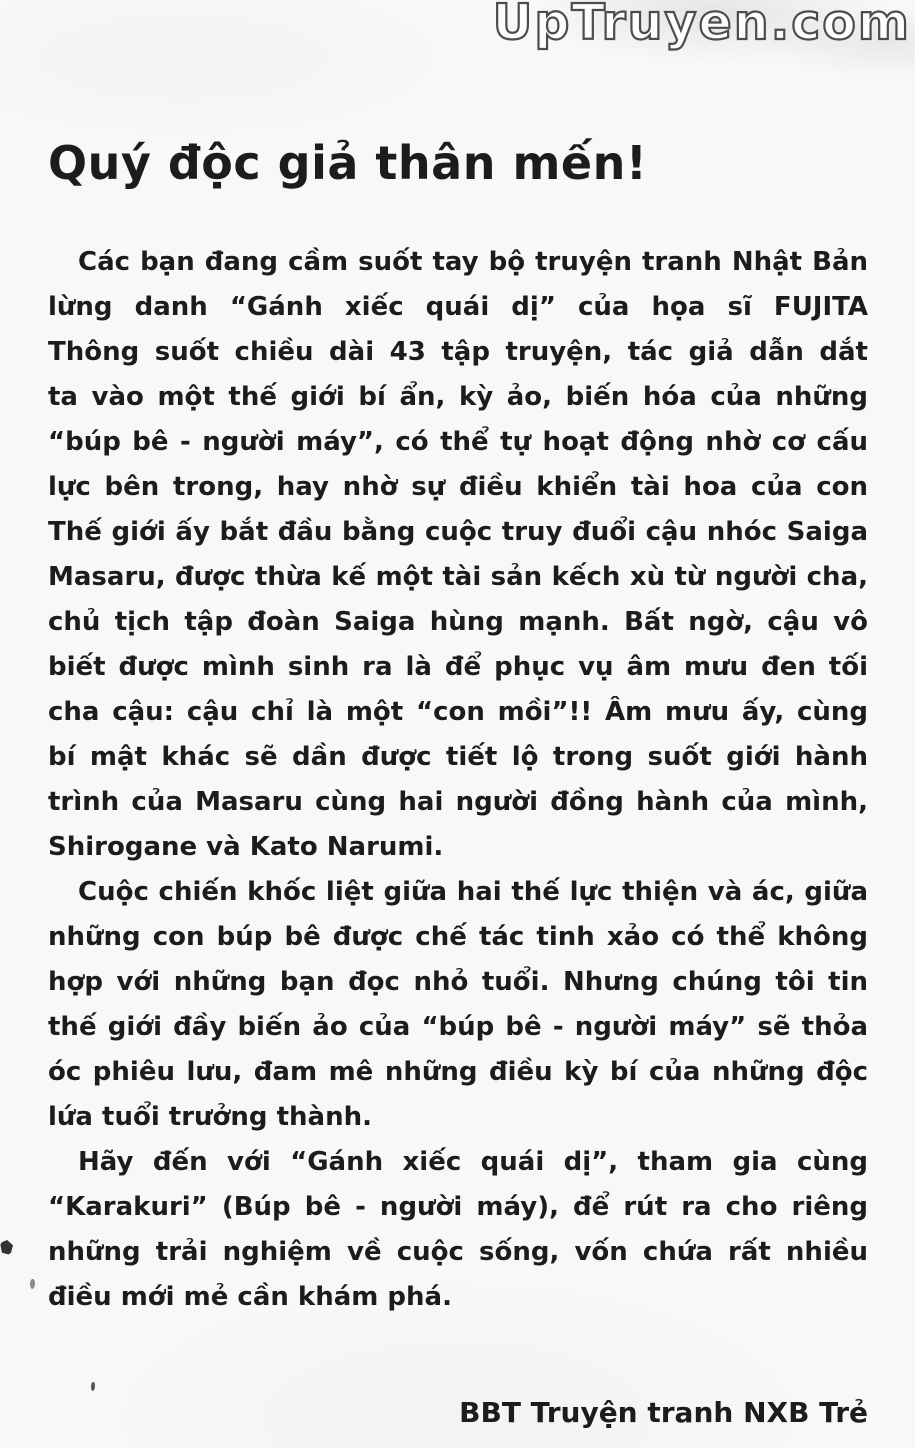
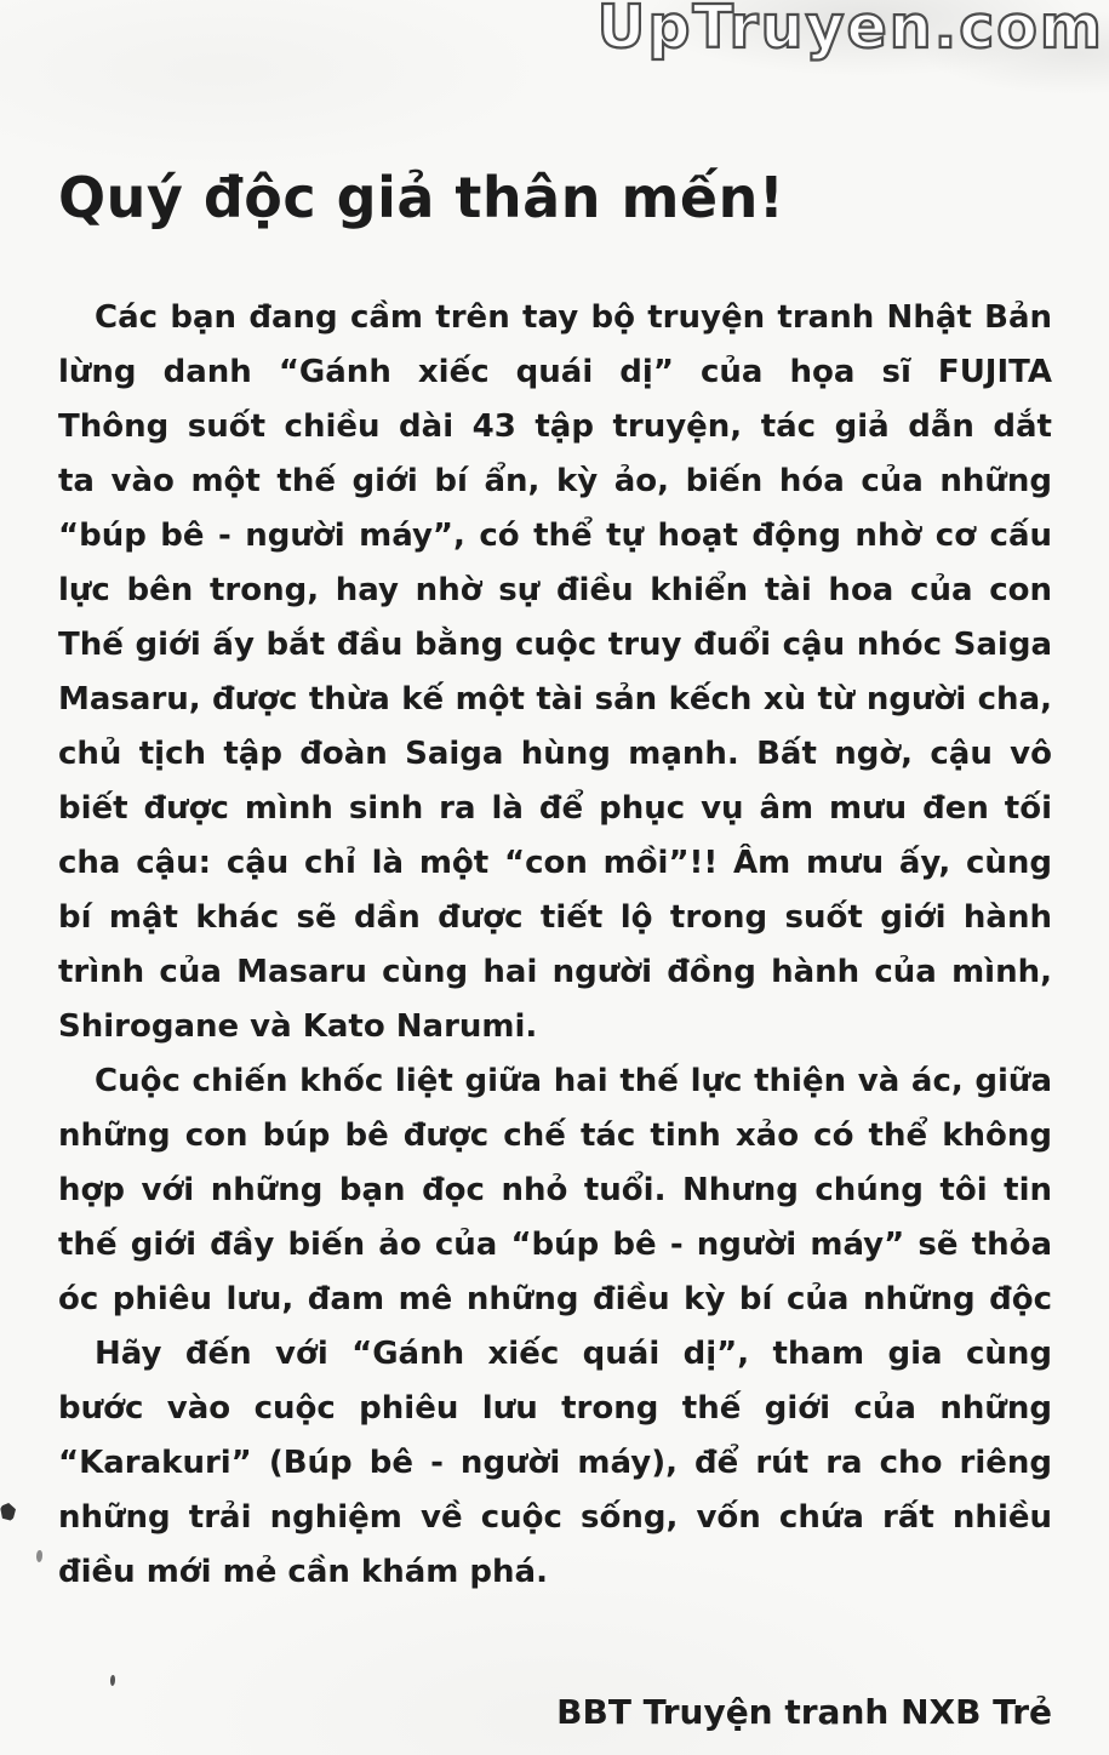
  UpTruyen.com
  Quý độc giả thân mến!
- Các bạn đang cầm suốt tay bộ truyện tranh Nhật Bản
+ Các bạn đang cầm trên tay bộ truyện tranh Nhật Bản
  lừng danh “Gánh xiếc quái dị” của họa sĩ FUJITA
  Thông suốt chiều dài 43 tập truyện, tác giả dẫn dắt
  ta vào một thế giới bí ẩn, kỳ ảo, biến hóa của những
  “búp bê - người máy”, có thể tự hoạt động nhờ cơ cấu
  lực bên trong, hay nhờ sự điều khiển tài hoa của con
  Thế giới ấy bắt đầu bằng cuộc truy đuổi cậu nhóc Saiga
  Masaru, được thừa kế một tài sản kếch xù từ người cha,
  chủ tịch tập đoàn Saiga hùng mạnh. Bất ngờ, cậu vô
  biết được mình sinh ra là để phục vụ âm mưu đen tối
  cha cậu: cậu chỉ là một “con mồi”!! Âm mưu ấy, cùng
  bí mật khác sẽ dần được tiết lộ trong suốt giới hành
  trình của Masaru cùng hai người đồng hành của mình,
  Shirogane và Kato Narumi.
  Cuộc chiến khốc liệt giữa hai thế lực thiện và ác, giữa
  những con búp bê được chế tác tinh xảo có thể không
  hợp với những bạn đọc nhỏ tuổi. Nhưng chúng tôi tin
  thế giới đầy biến ảo của “búp bê - người máy” sẽ thỏa
  óc phiêu lưu, đam mê những điều kỳ bí của những độc
- lứa tuổi trưởng thành.
  Hãy đến với “Gánh xiếc quái dị”, tham gia cùng
+ bước vào cuộc phiêu lưu trong thế giới của những
  “Karakuri” (Búp bê - người máy), để rút ra cho riêng
  những trải nghiệm về cuộc sống, vốn chứa rất nhiều
  điều mới mẻ cần khám phá.
  BBT Truyện tranh NXB Trẻ
